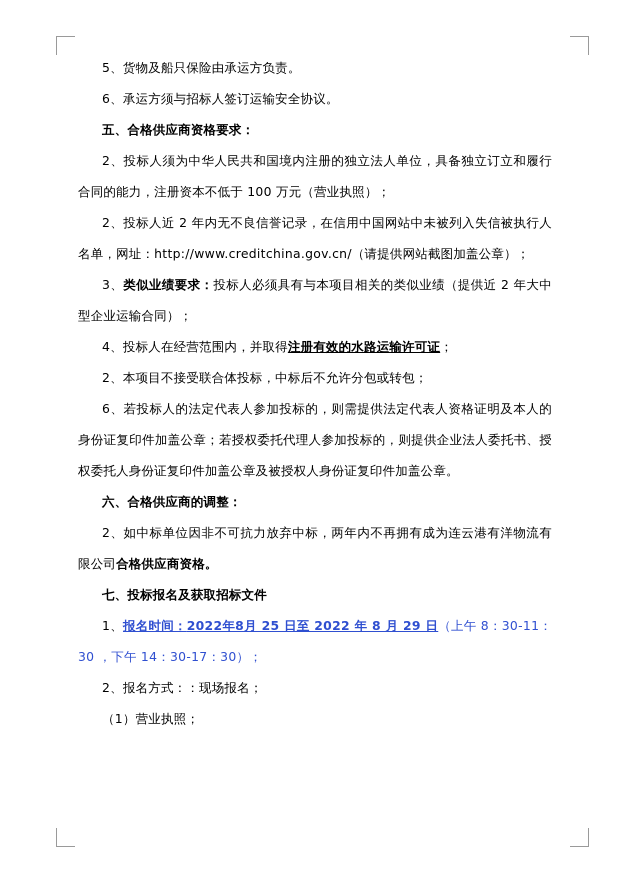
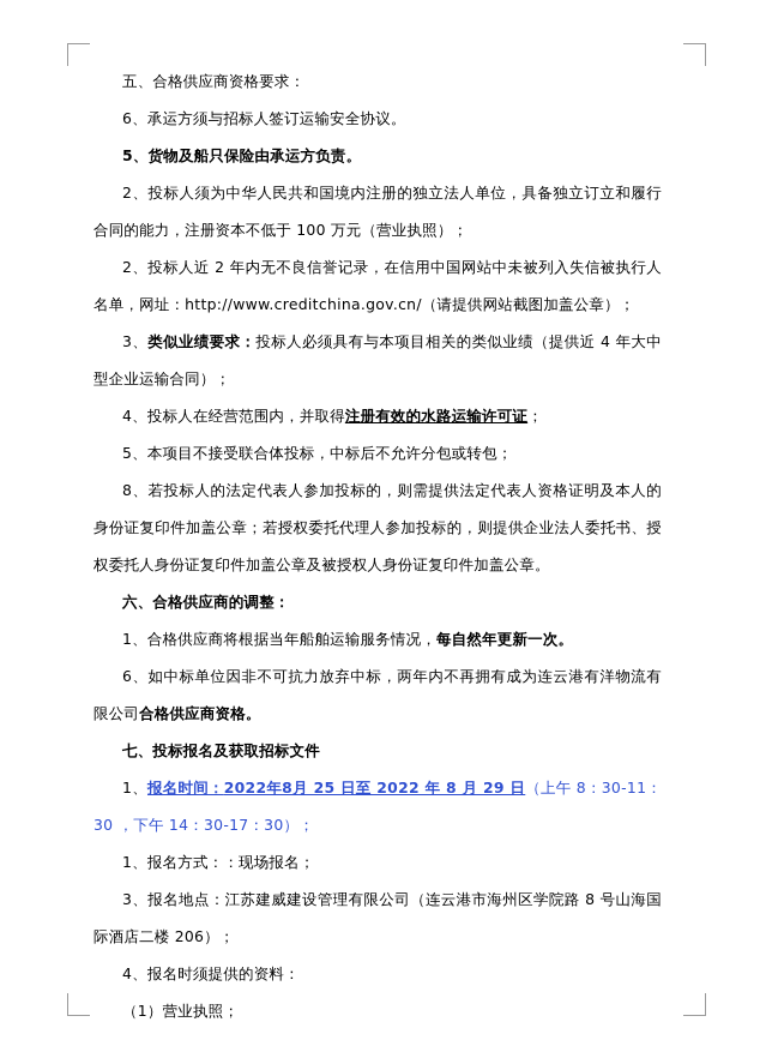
- 5、货物及船只保险由承运方负责。
+ 五、合格供应商资格要求：
  6、承运方须与招标人签订运输安全协议。
- 五、合格供应商资格要求：
+ 5、货物及船只保险由承运方负责。
  2、投标人须为中华人民共和国境内注册的独立法人单位，具备独立订立和履行合同的能力，注册资本不低于 100 万元（营业执照）；
  2、投标人近 2 年内无不良信誉记录，在信用中国网站中未被列入失信被执行人名单，网址：http://www.creditchina.gov.cn/（请提供网站截图加盖公章）；
- 3、类似业绩要求：投标人必须具有与本项目相关的类似业绩（提供近 2 年大中型企业运输合同）；
+ 3、类似业绩要求：投标人必须具有与本项目相关的类似业绩（提供近 4 年大中型企业运输合同）；
  4、投标人在经营范围内，并取得注册有效的水路运输许可证；
- 2、本项目不接受联合体投标，中标后不允许分包或转包；
+ 5、本项目不接受联合体投标，中标后不允许分包或转包；
- 6、若投标人的法定代表人参加投标的，则需提供法定代表人资格证明及本人的身份证复印件加盖公章；若授权委托代理人参加投标的，则提供企业法人委托书、授权委托人身份证复印件加盖公章及被授权人身份证复印件加盖公章。
+ 8、若投标人的法定代表人参加投标的，则需提供法定代表人资格证明及本人的身份证复印件加盖公章；若授权委托代理人参加投标的，则提供企业法人委托书、授权委托人身份证复印件加盖公章及被授权人身份证复印件加盖公章。
  六、合格供应商的调整：
+ 1、合格供应商将根据当年船舶运输服务情况，每自然年更新一次。
- 2、如中标单位因非不可抗力放弃中标，两年内不再拥有成为连云港有洋物流有限公司合格供应商资格。
+ 6、如中标单位因非不可抗力放弃中标，两年内不再拥有成为连云港有洋物流有限公司合格供应商资格。
  七、投标报名及获取招标文件
  1、报名时间：2022年8月 25 日至 2022 年 8 月 29 日（上午 8：30-11：30 ，下午 14：30-17：30）；
- 2、报名方式：：现场报名；
+ 1、报名方式：：现场报名；
+ 3、报名地点：江苏建威建设管理有限公司（连云港市海州区学院路 8 号山海国际酒店二楼 206）；
+ 4、报名时须提供的资料：
  （1）营业执照；
